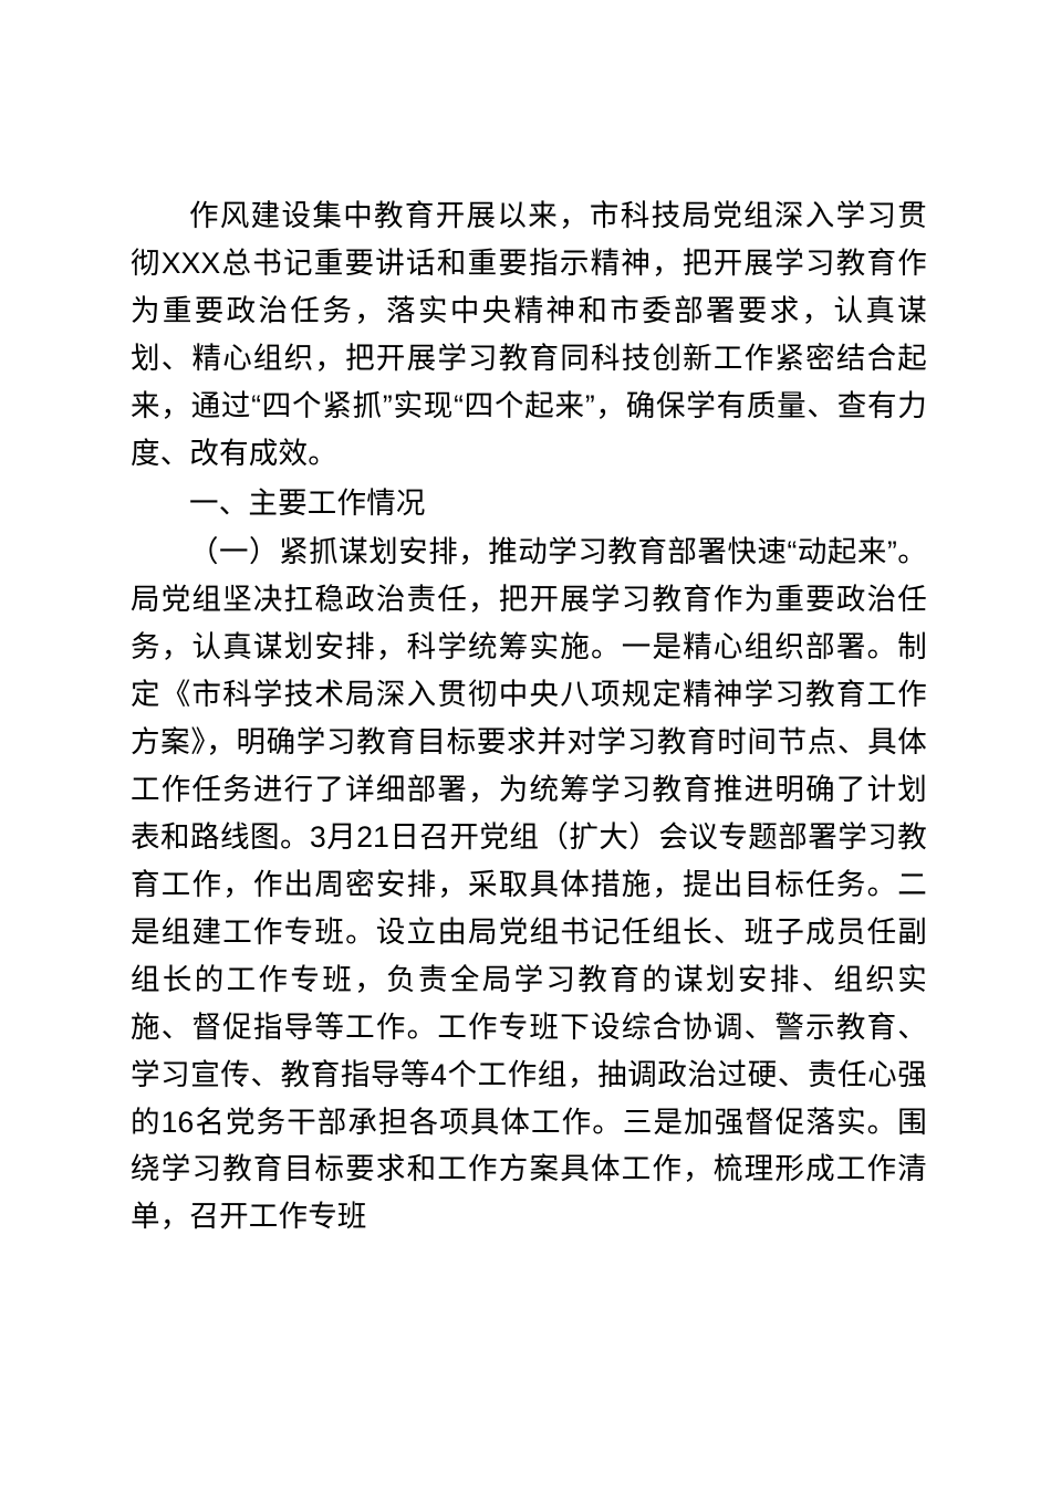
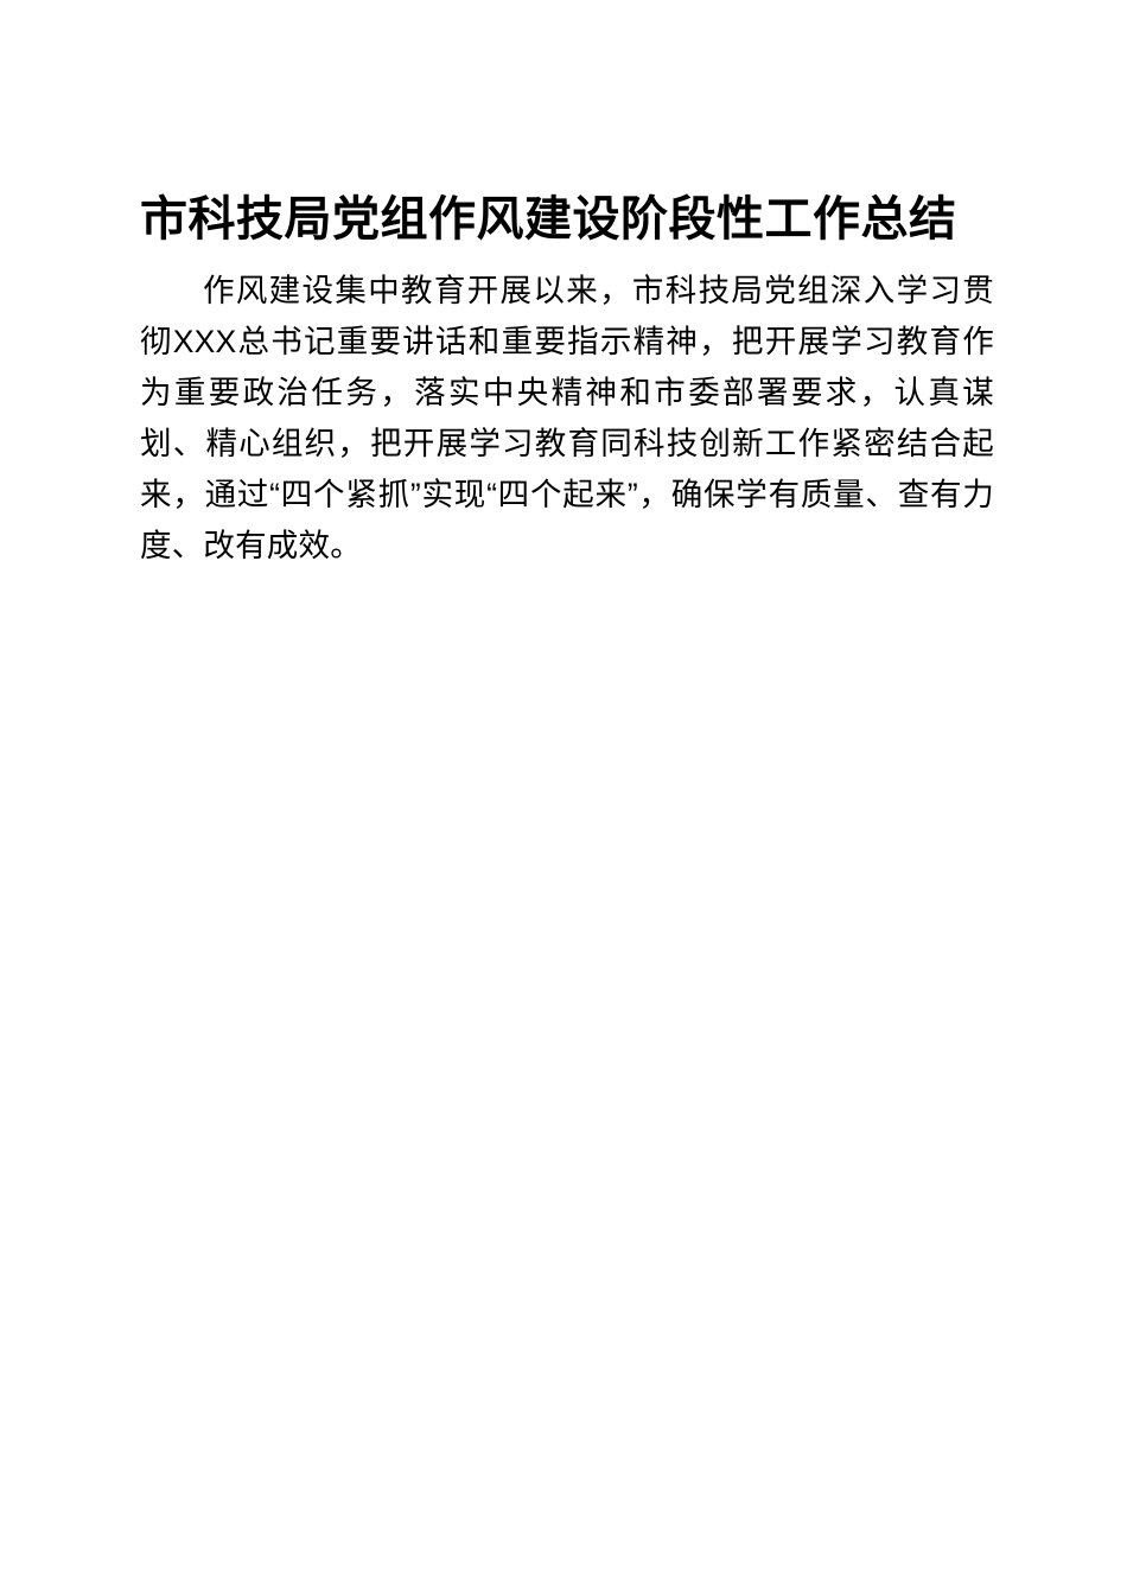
+ 市科技局党组作风建设阶段性工作总结
  作风建设集中教育开展以来，市科技局党组深入学习贯彻XXX总书记重要讲话和重要指示精神，把开展学习教育作为重要政治任务，落实中央精神和市委部署要求，认真谋划、精心组织，把开展学习教育同科技创新工作紧密结合起来，通过“四个紧抓”实现“四个起来”，确保学有质量、查有力度、改有成效。
- 一、主要工作情况
- （一）紧抓谋划安排，推动学习教育部署快速“动起来”。局党组坚决扛稳政治责任，把开展学习教育作为重要政治任务，认真谋划安排，科学统筹实施。一是精心组织部署。制定《市科学技术局深入贯彻中央八项规定精神学习教育工作方案》，明确学习教育目标要求并对学习教育时间节点、具体工作任务进行了详细部署，为统筹学习教育推进明确了计划表和路线图。3月21日召开党组（扩大）会议专题部署学习教育工作，作出周密安排，采取具体措施，提出目标任务。二是组建工作专班。设立由局党组书记任组长、班子成员任副组长的工作专班，负责全局学习教育的谋划安排、组织实施、督促指导等工作。工作专班下设综合协调、警示教育、学习宣传、教育指导等4个工作组，抽调政治过硬、责任心强的16名党务干部承担各项具体工作。三是加强督促落实。围绕学习教育目标要求和工作方案具体工作，梳理形成工作清单，召开工作专班
